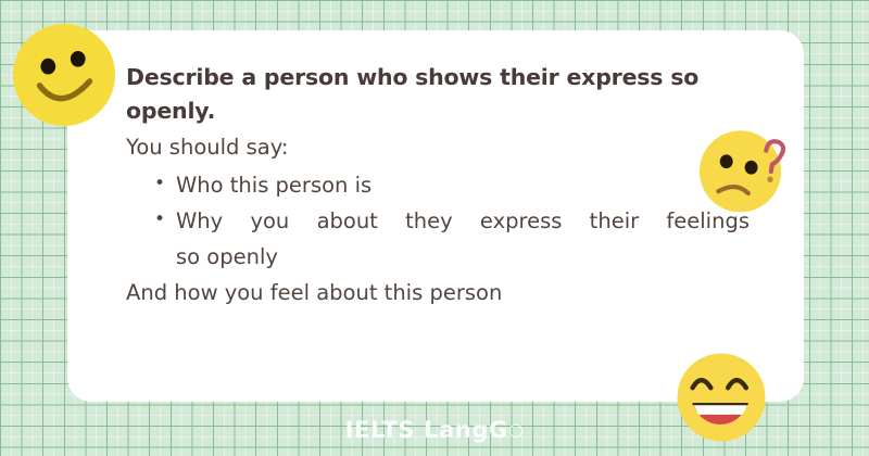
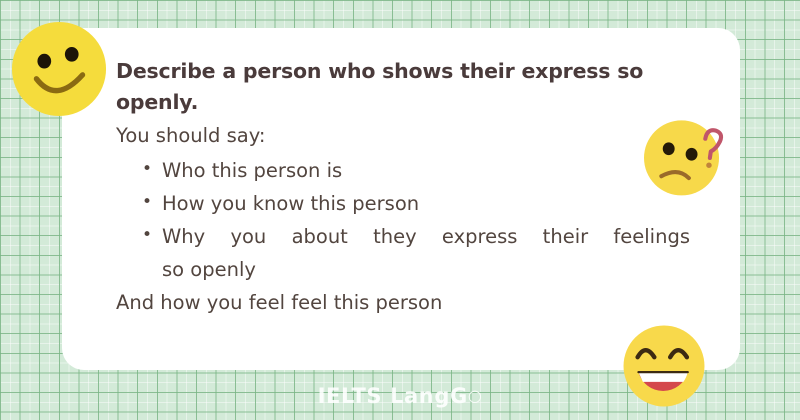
  Describe a person who shows their express so openly.
  You should say:
  Who this person is
+ How you know this person
  Why you about they express their feelings
  so openly
- And how you feel about this person
+ And how you feel feel this person
  IELTS LangG○
